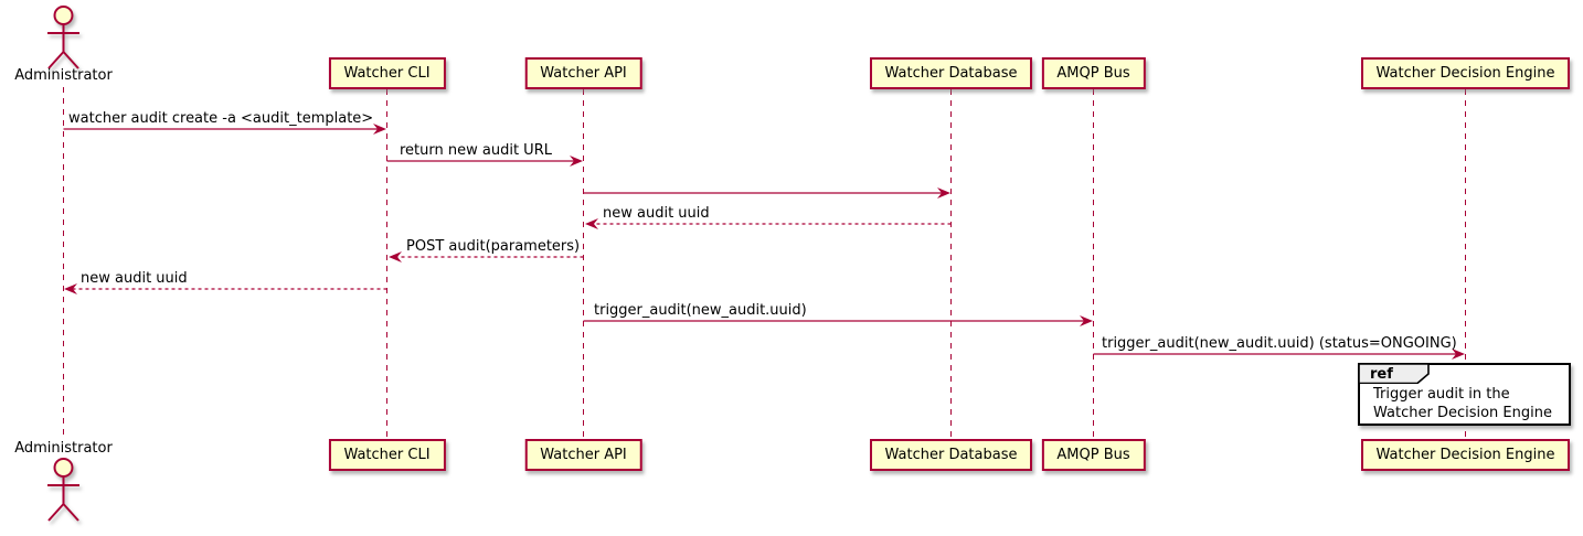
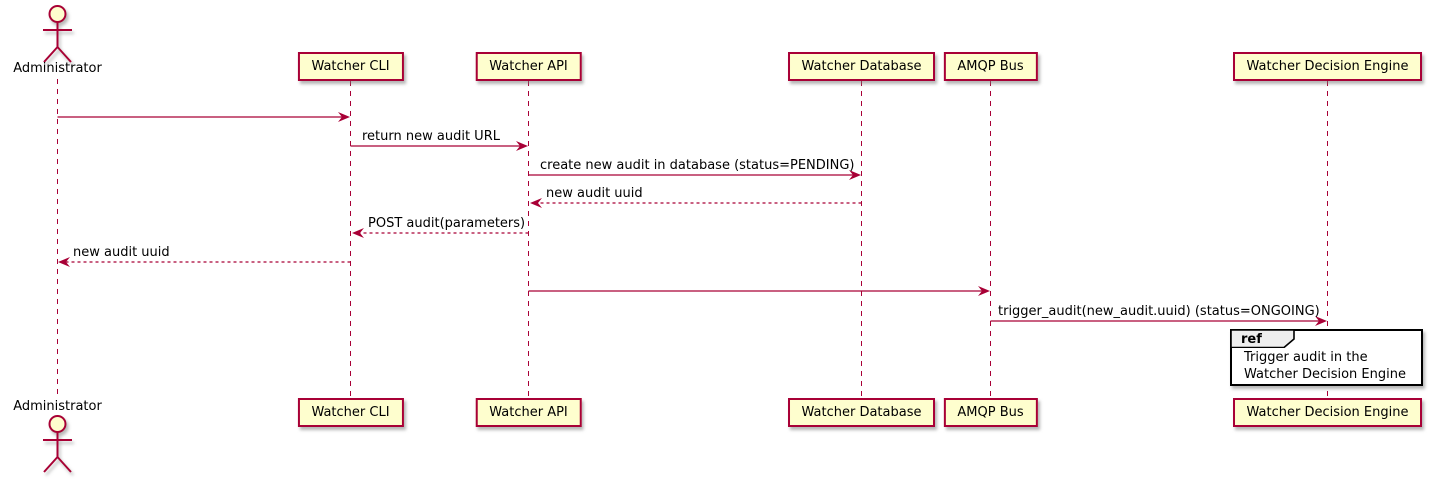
  Administrator
  Watcher CLI
  Watcher API
  Watcher Database
  AMQP Bus
  Watcher Decision Engine
- watcher audit create -a <audit_template>
  return new audit URL
+ create new audit in database (status=PENDING)
  new audit uuid
  POST audit(parameters)
  new audit uuid
- trigger_audit(new_audit.uuid)
  trigger_audit(new_audit.uuid) (status=ONGOING)
  ref
  Trigger audit in the
  Watcher Decision Engine
  Watcher CLI
  Watcher API
  Watcher Database
  AMQP Bus
  Watcher Decision Engine
  Administrator
